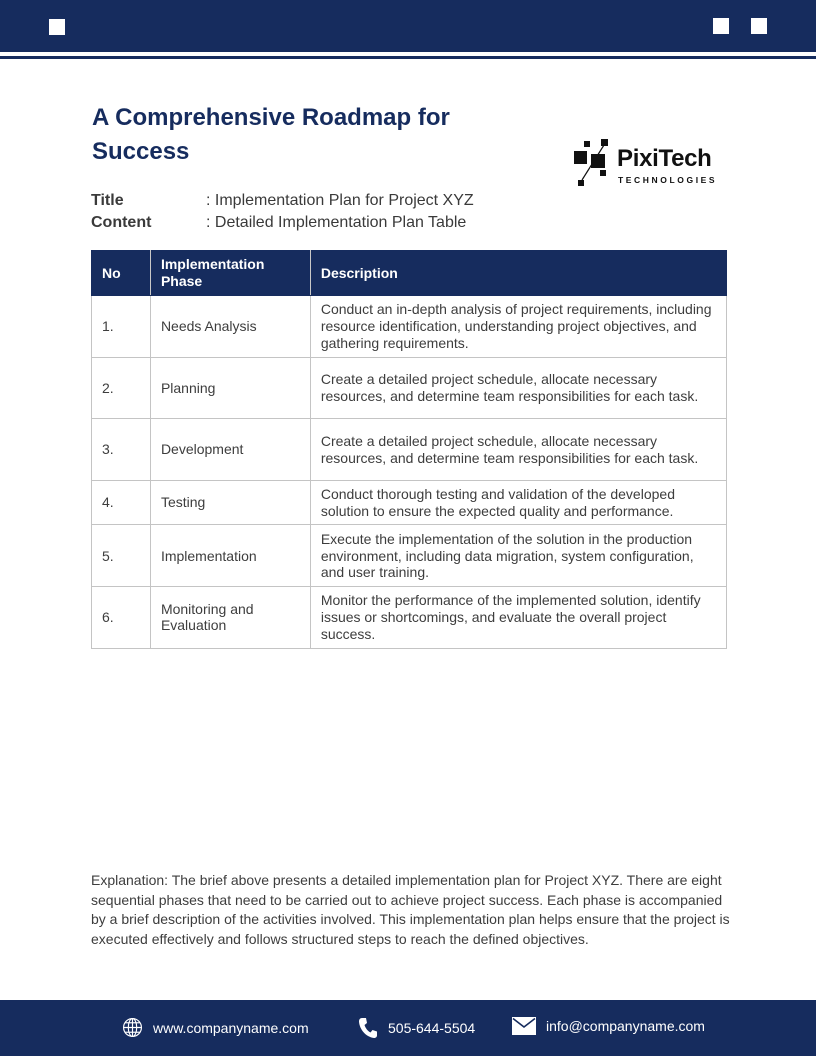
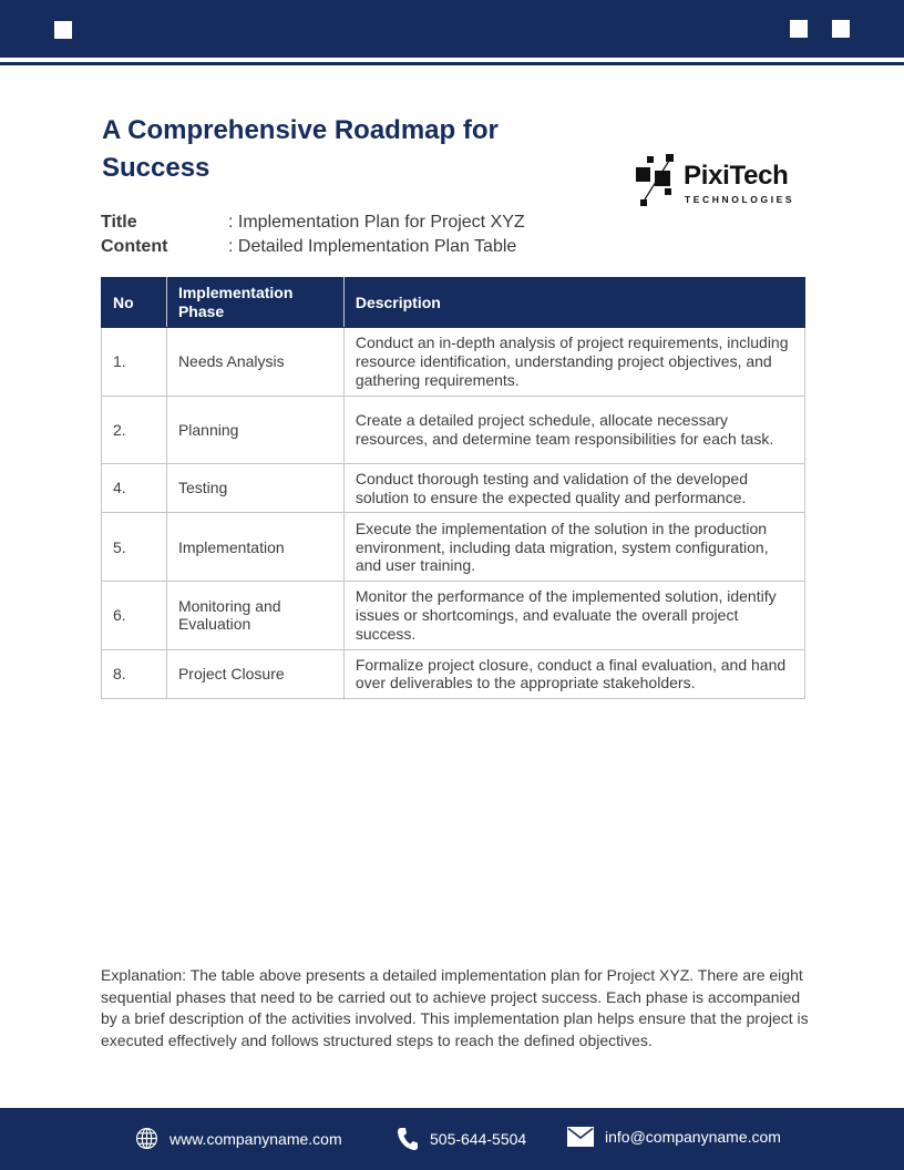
  A Comprehensive Roadmap for Success
  PixiTech
  TECHNOLOGIES
  Title
  : Implementation Plan for Project XYZ
  Content
  : Detailed Implementation Plan Table
  No	Implementation Phase	Description
  1.	Needs Analysis	Conduct an in-depth analysis of project requirements, including resource identification, understanding project objectives, and gathering requirements.
  2.	Planning	Create a detailed project schedule, allocate necessary resources, and determine team responsibilities for each task.
- 3.	Development	Create a detailed project schedule, allocate necessary resources, and determine team responsibilities for each task.
  4.	Testing	Conduct thorough testing and validation of the developed solution to ensure the expected quality and performance.
  5.	Implementation	Execute the implementation of the solution in the production environment, including data migration, system configuration, and user training.
  6.	Monitoring and Evaluation	Monitor the performance of the implemented solution, identify issues or shortcomings, and evaluate the overall project success.
+ 8.	Project Closure	Formalize project closure, conduct a final evaluation, and hand over deliverables to the appropriate stakeholders.
- Explanation: The brief above presents a detailed implementation plan for Project XYZ. There are eight sequential phases that need to be carried out to achieve project success. Each phase is accompanied by a brief description of the activities involved. This implementation plan helps ensure that the project is executed effectively and follows structured steps to reach the defined objectives.
+ Explanation: The table above presents a detailed implementation plan for Project XYZ. There are eight sequential phases that need to be carried out to achieve project success. Each phase is accompanied by a brief description of the activities involved. This implementation plan helps ensure that the project is executed effectively and follows structured steps to reach the defined objectives.
  www.companyname.com
  505-644-5504
  info@companyname.com
